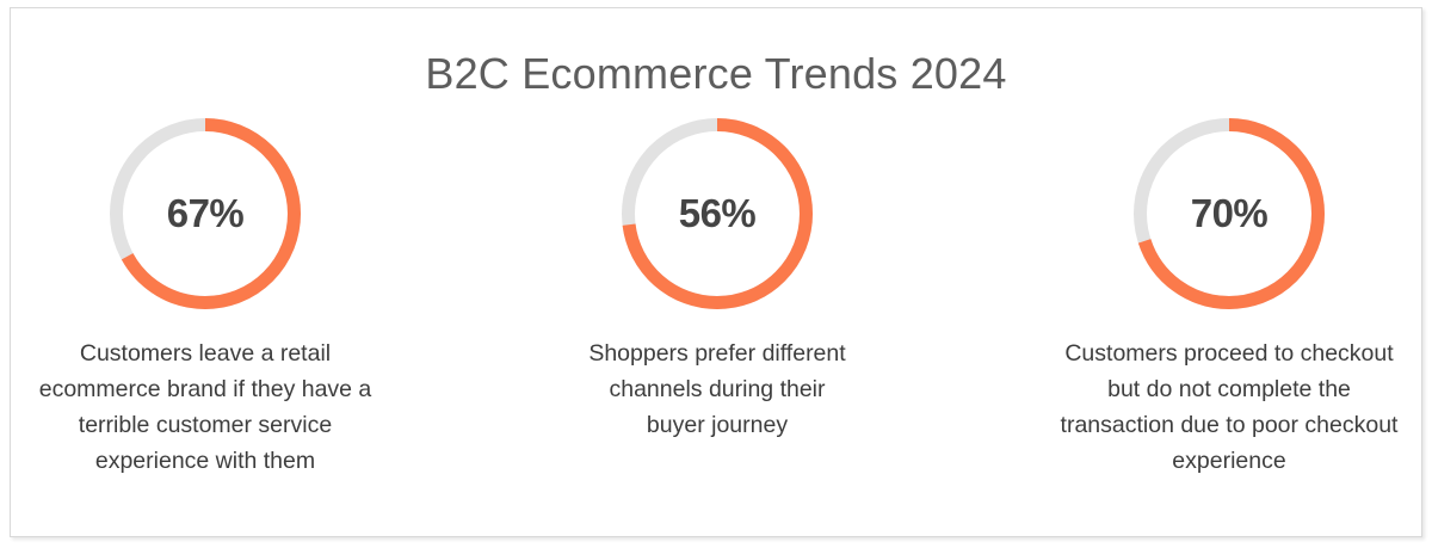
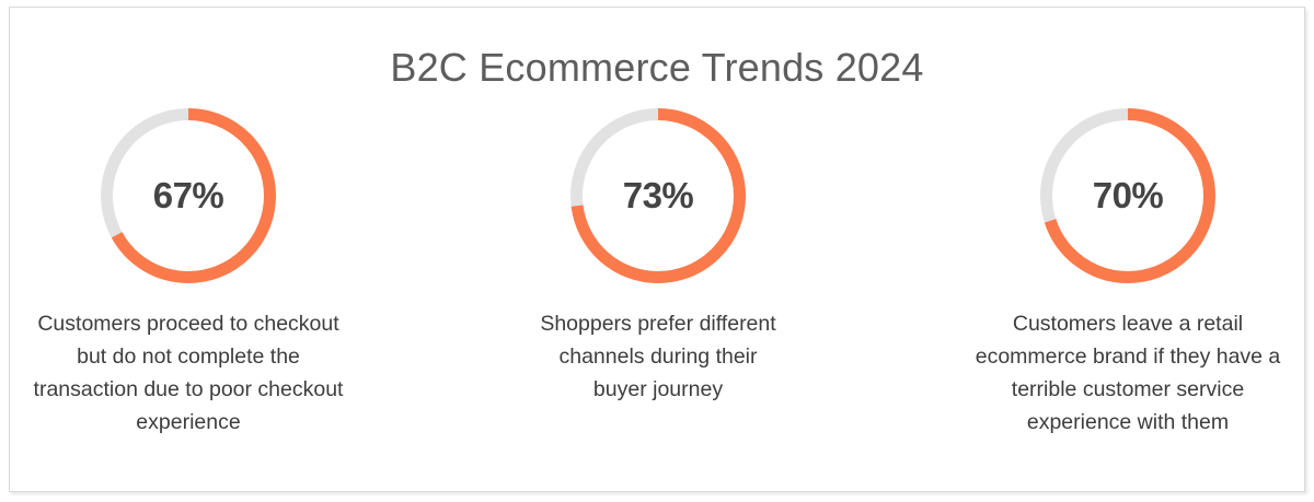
  B2C Ecommerce Trends 2024
  67%
- Customers leave a retail ecommerce brand if they have a terrible customer service experience with them
+ Customers proceed to checkout but do not complete the transaction due to poor checkout experience
- 56%
+ 73%
  Shoppers prefer different channels during their buyer journey
  70%
- Customers proceed to checkout but do not complete the transaction due to poor checkout experience
+ Customers leave a retail ecommerce brand if they have a terrible customer service experience with them
